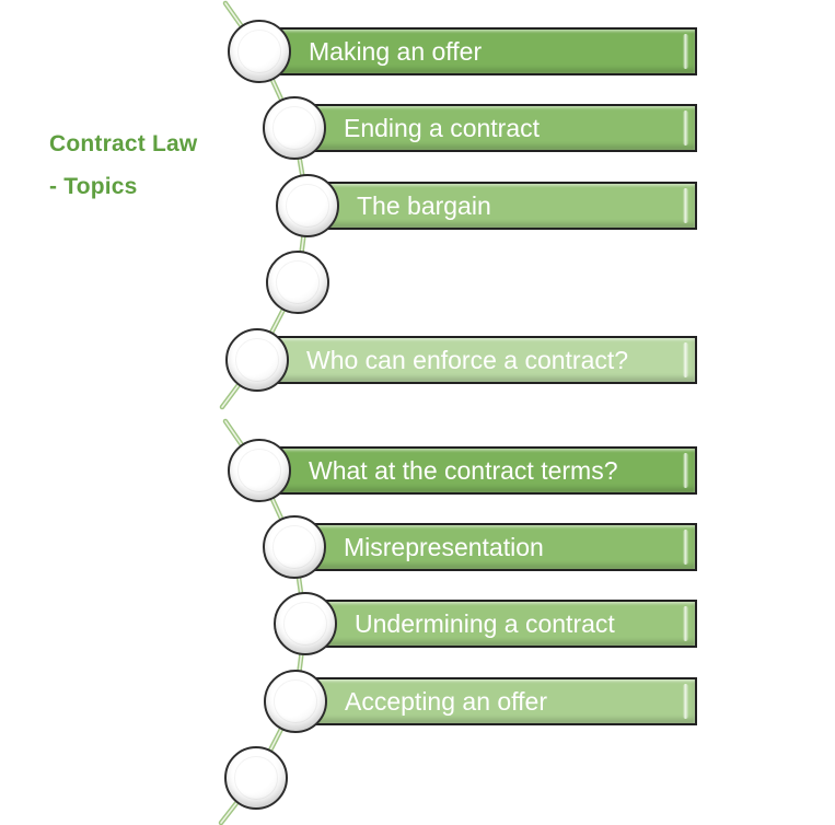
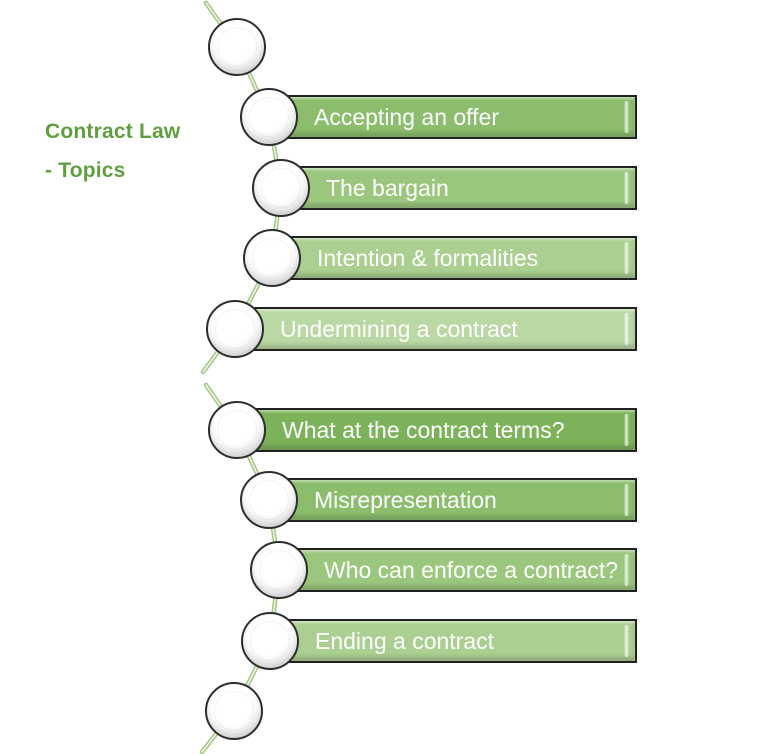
  Contract Law
  - Topics
- Making an offer
- Ending a contract
+ Accepting an offer
  The bargain
+ Intention & formalities
- Who can enforce a contract?
+ Undermining a contract
  What at the contract terms?
  Misrepresentation
- Undermining a contract
+ Who can enforce a contract?
- Accepting an offer
+ Ending a contract
